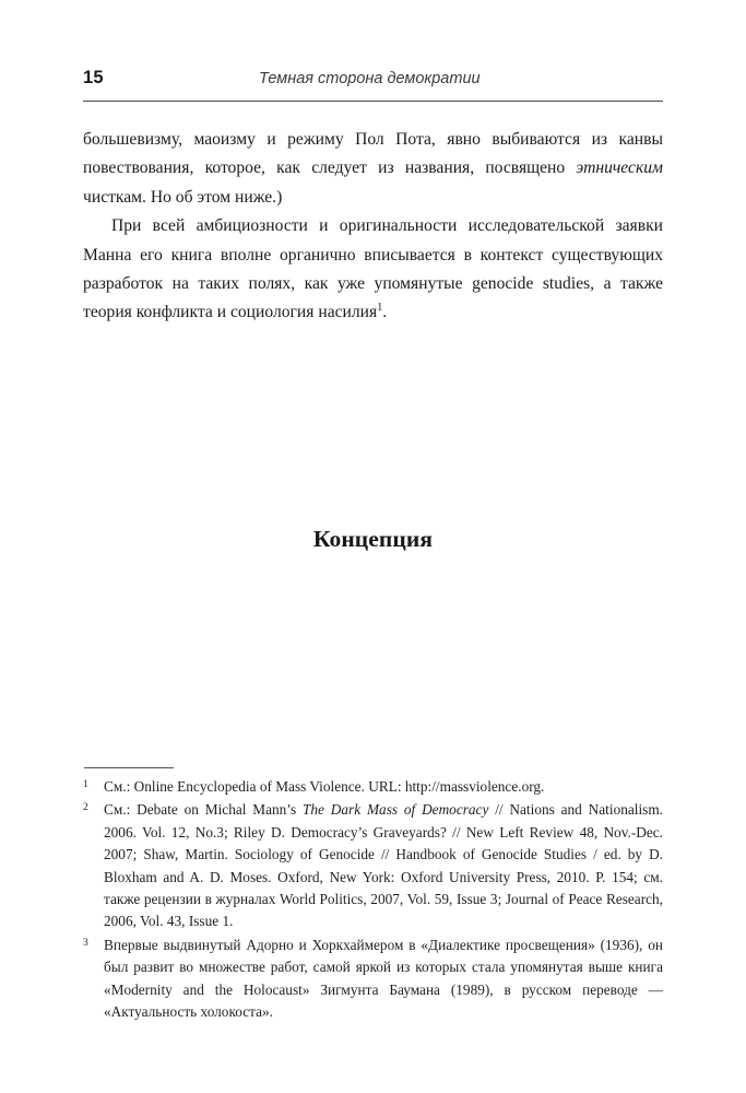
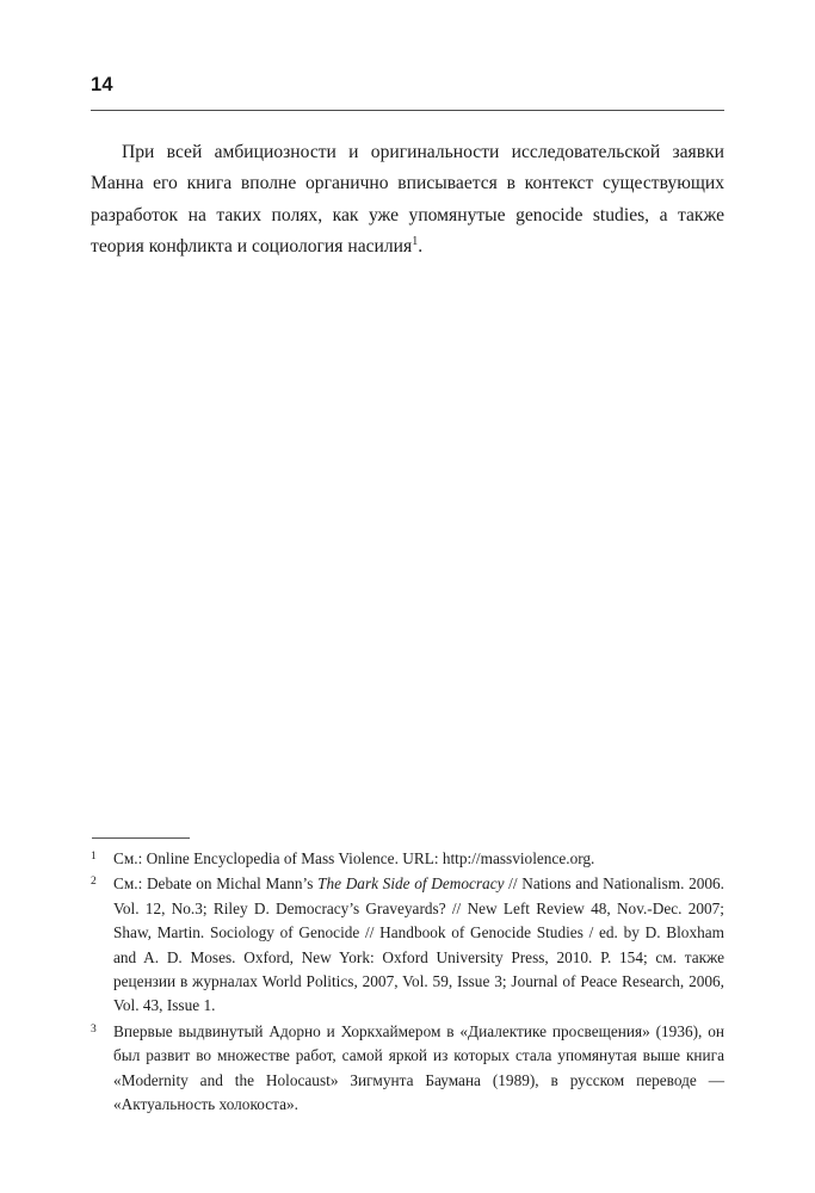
- 15
+ 14
- Темная сторона демократии
- большевизму, маоизму и режиму Пол Пота, явно выбиваются из канвы повествования, которое, как следует из названия, посвящено этническим чисткам. Но об этом ниже.)
  При всей амбициозности и оригинальности исследовательской заявки Манна его книга вполне органично вписывается в контекст существующих разработок на таких полях, как уже упомянутые genocide studies, а также теория конфликта и социология насилия1.
- Концепция
  1
  См.: Online Encyclopedia of Mass Violence. URL: http://massviolence.org.
  2
- См.: Debate on Michal Mann’s The Dark Mass of Democracy // Nations and Nationalism. 2006. Vol. 12, No.3; Riley D. Democracy’s Graveyards? // New Left Review 48, Nov.-Dec. 2007; Shaw, Martin. Sociology of Genocide // Handbook of Genocide Studies / ed. by D. Bloxham and A. D. Moses. Oxford, New York: Oxford University Press, 2010. P. 154; см. также рецензии в журналах World Politics, 2007, Vol. 59, Issue 3; Journal of Peace Research, 2006, Vol. 43, Issue 1.
+ См.: Debate on Michal Mann’s The Dark Side of Democracy // Nations and Nationalism. 2006. Vol. 12, No.3; Riley D. Democracy’s Graveyards? // New Left Review 48, Nov.-Dec. 2007; Shaw, Martin. Sociology of Genocide // Handbook of Genocide Studies / ed. by D. Bloxham and A. D. Moses. Oxford, New York: Oxford University Press, 2010. P. 154; см. также рецензии в журналах World Politics, 2007, Vol. 59, Issue 3; Journal of Peace Research, 2006, Vol. 43, Issue 1.
  3
  Впервые выдвинутый Адорно и Хоркхаймером в «Диалектике просвещения» (1936), он был развит во множестве работ, самой яркой из которых стала упомянутая выше книга «Modernity and the Holocaust» Зигмунта Баумана (1989), в русском переводе — «Актуальность холокоста».
